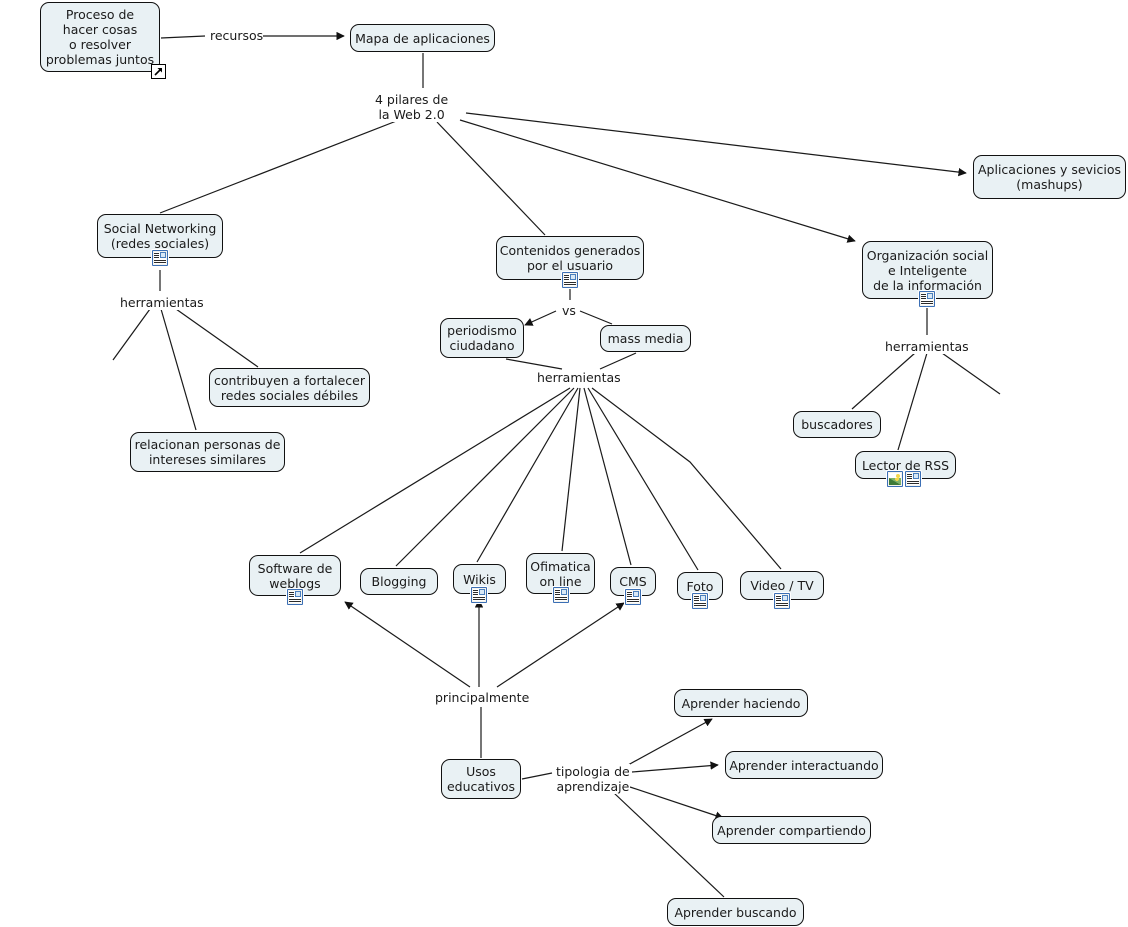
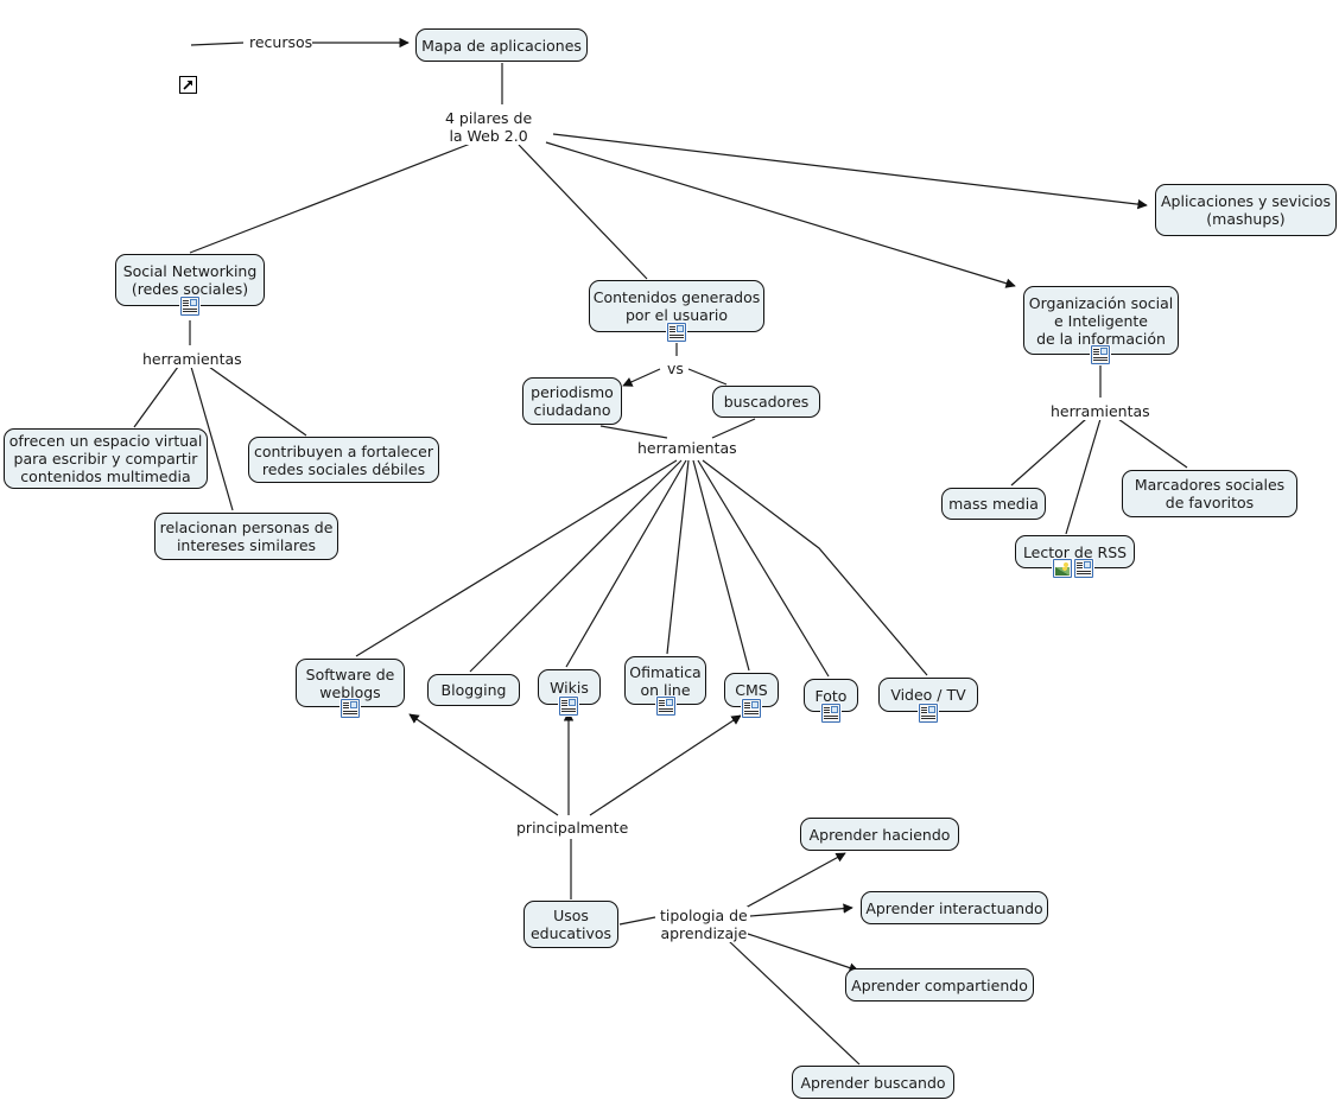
- Proceso de
- hacer cosas
- o resolver
- problemas juntos
  Mapa de aplicaciones
  Aplicaciones y sevicios
  (mashups)
  Social Networking
  (redes sociales)
  Contenidos generados
  por el usuario
  Organización social
  e Inteligente
  de la información
  periodismo
  ciudadano
- mass media
+ buscadores
+ ofrecen un espacio virtual
+ para escribir y compartir
+ contenidos multimedia
  contribuyen a fortalecer
  redes sociales débiles
- buscadores
+ mass media
+ Marcadores sociales
+ de favoritos
  relacionan personas de
  intereses similares
  Lector de RSS
  Software de
  weblogs
  Blogging
  Wikis
  Ofimatica
  on line
  CMS
  Foto
  Video / TV
  Aprender haciendo
  Aprender interactuando
  Usos
  educativos
  Aprender compartiendo
  Aprender buscando
  recursos
  4 pilares de
  la Web 2.0
  herramientas
  vs
  herramientas
  herramientas
  principalmente
  tipologia de
  aprendizaje
